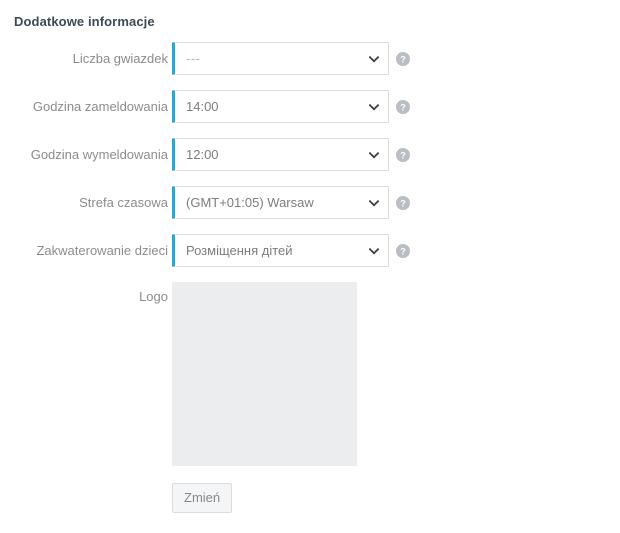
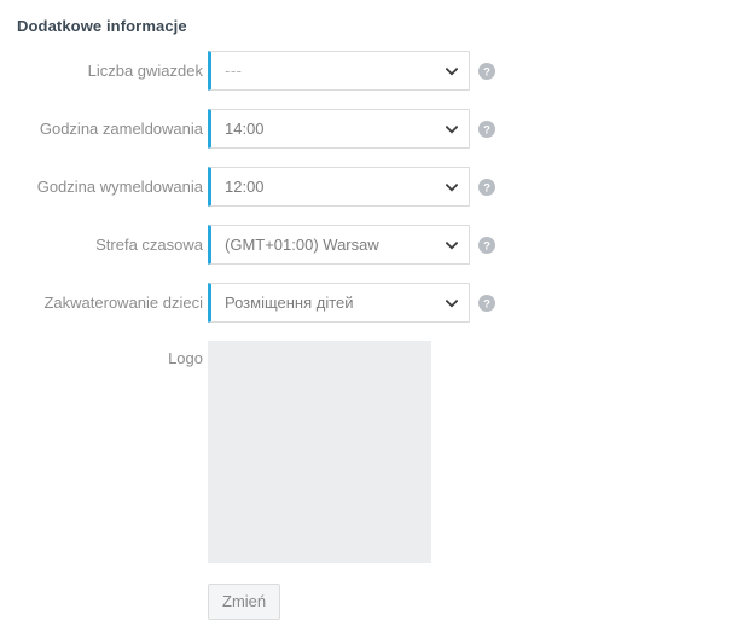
  Dodatkowe informacje
  Liczba gwiazdek
  ---
  ?
  Godzina zameldowania
  14:00
  ?
  Godzina wymeldowania
  12:00
  ?
  Strefa czasowa
- (GMT+01:05) Warsaw
+ (GMT+01:00) Warsaw
  ?
  Zakwaterowanie dzieci
  Розміщення дітей
  ?
  Logo
  Zmień
